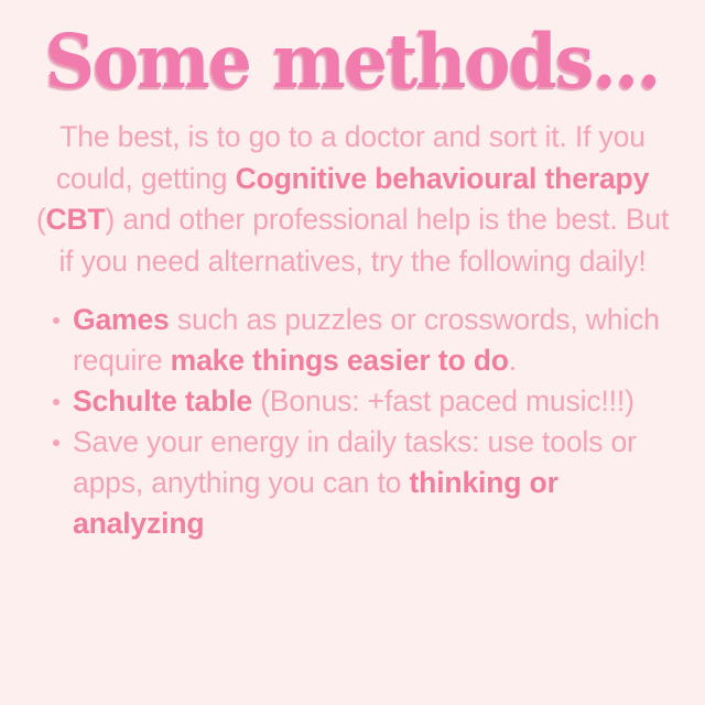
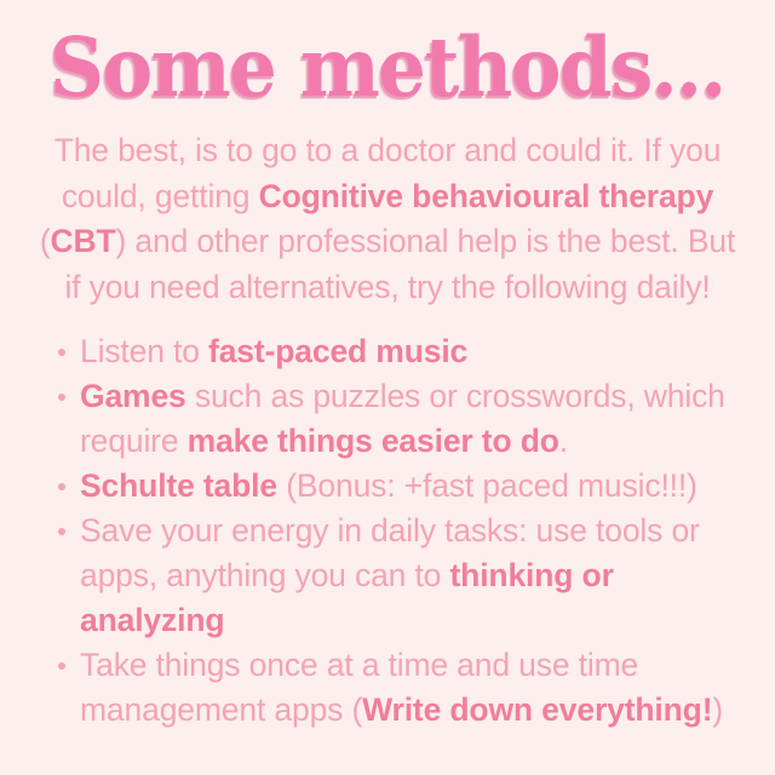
  Some methods...
- The best, is to go to a doctor and sort it. If you could, getting Cognitive behavioural therapy (CBT) and other professional help is the best. But if you need alternatives, try the following daily!
+ The best, is to go to a doctor and could it. If you could, getting Cognitive behavioural therapy (CBT) and other professional help is the best. But if you need alternatives, try the following daily!
+ Listen to fast-paced music
  Games such as puzzles or crosswords, which require make things easier to do.
  Schulte table (Bonus: +fast paced music!!!)
  Save your energy in daily tasks: use tools or apps, anything you can to thinking or analyzing
+ Take things once at a time and use time management apps (Write down everything!)
